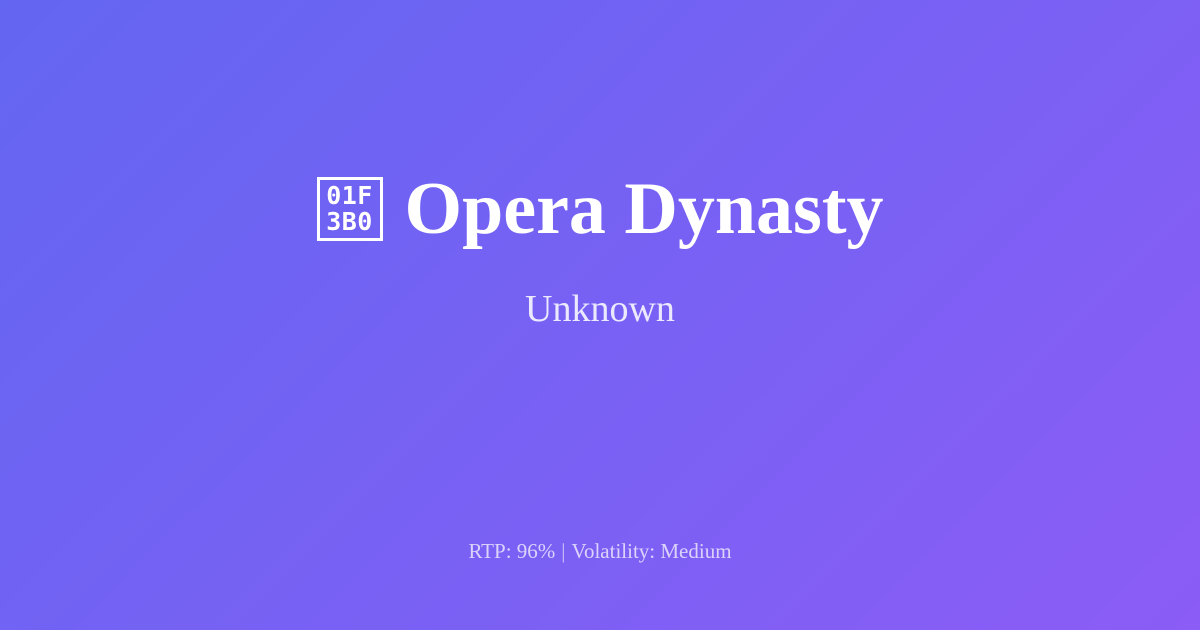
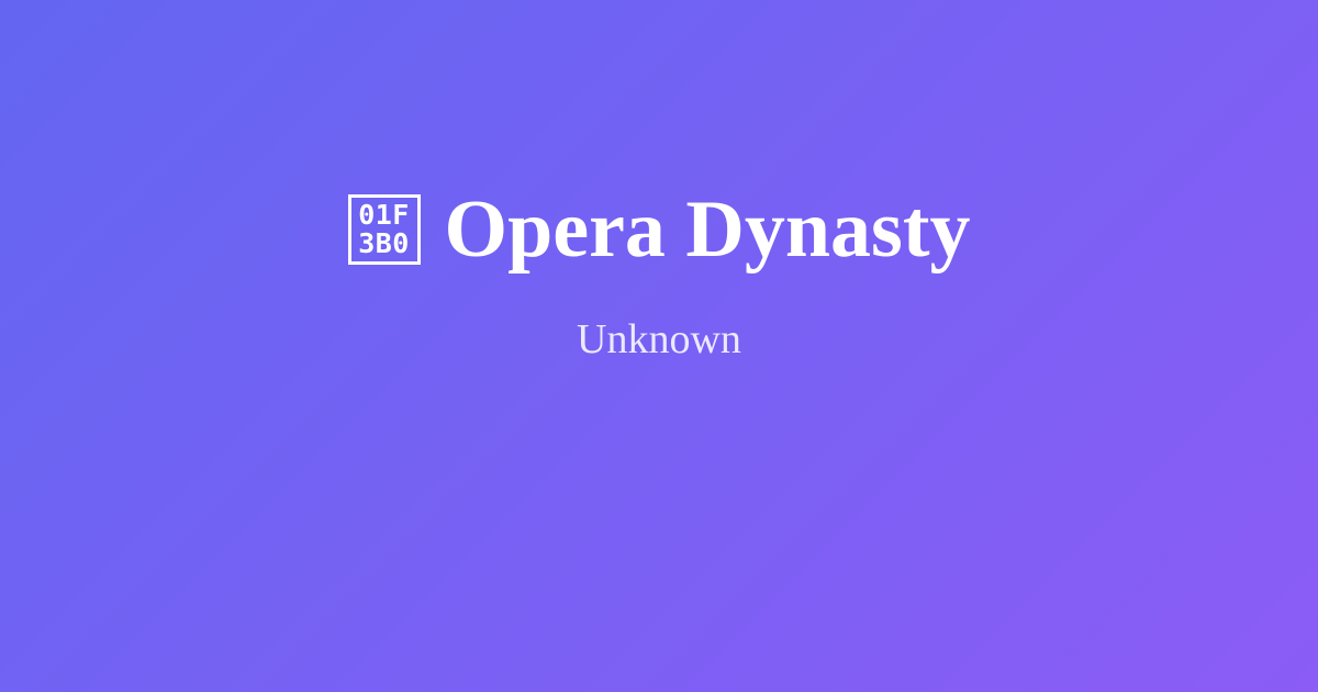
  01F
  3B0
  Opera Dynasty
  Unknown
- RTP: 96% | Volatility: Medium
